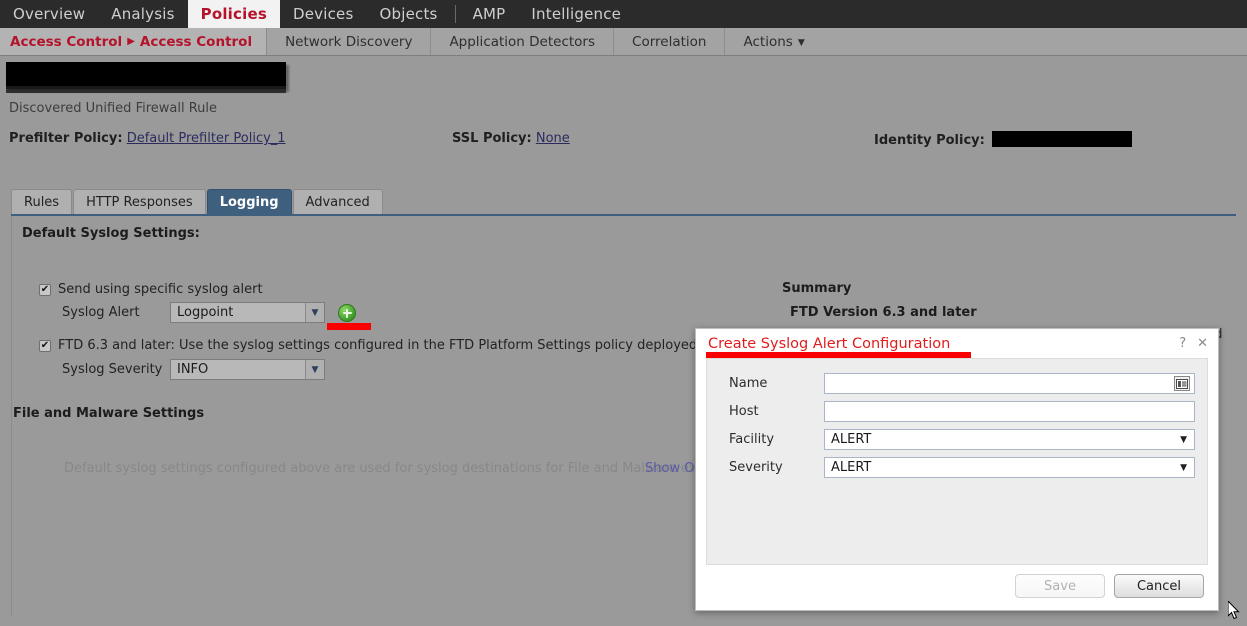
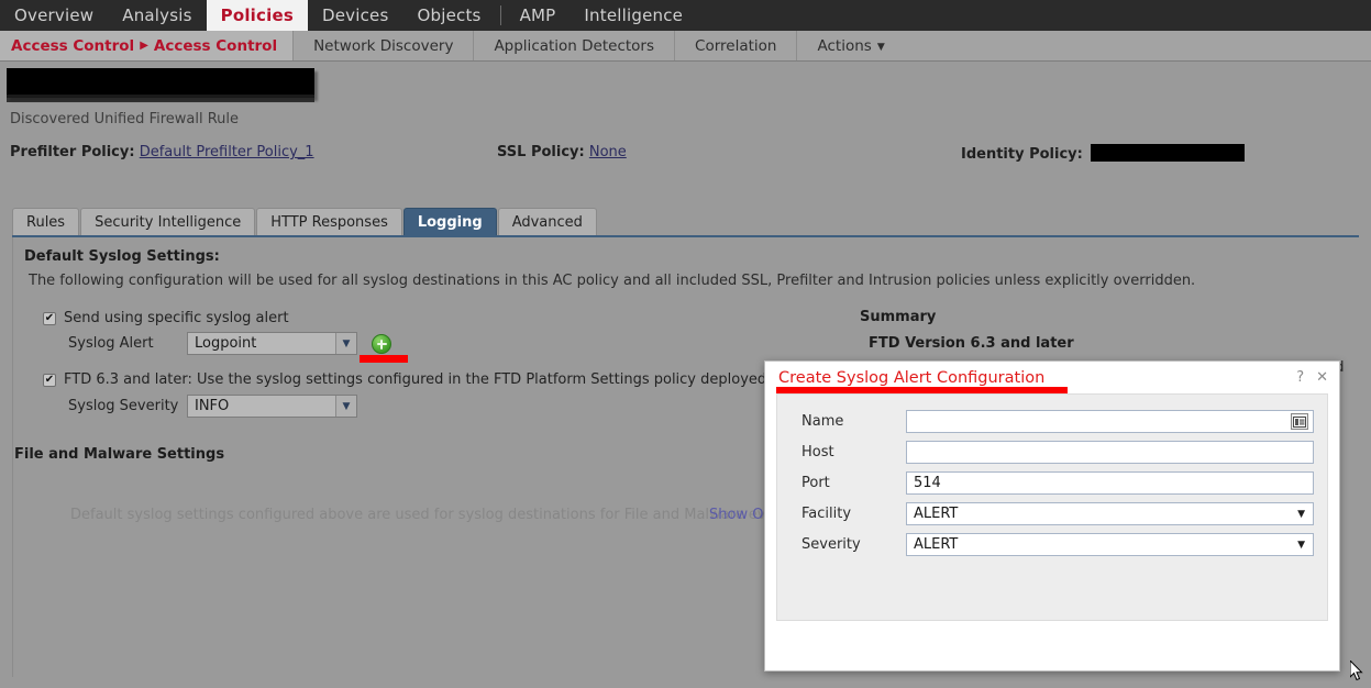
  Overview
  Analysis
  Policies
  Devices
  Objects
  AMP
  Intelligence
  Access Control
  ▶
  Access Control
  Network Discovery
  Application Detectors
  Correlation
  Actions
  ▼
  Discovered Unified Firewall Rule
  Prefilter Policy: Default Prefilter Policy_1
  SSL Policy: None
  Identity Policy:
  Rules
+ Security Intelligence
  HTTP Responses
  Logging
  Advanced
  Default Syslog Settings:
+ The following configuration will be used for all syslog destinations in this AC policy and all included SSL, Prefilter and Intrusion policies unless explicitly overridden.
  ✔
  Send using specific syslog alert
  Syslog Alert
  Logpoint
  ▼
  ✔
  FTD 6.3 and later: Use the syslog settings configured in the FTD Platform Settings policy deployed
  Syslog Severity
  INFO
  ▼
  File and Malware Settings
  Default syslog settings configured above are used for syslog destinations for File and Malware ev
  Show O
  Summary
  FTD Version 6.3 and later
  Create Syslog Alert Configuration
  ?
  ✕
  Name
  Host
+ Port
+ 514
  Facility
  ALERT
  ▼
  Severity
  ALERT
  ▼
- Save
- Cancel
